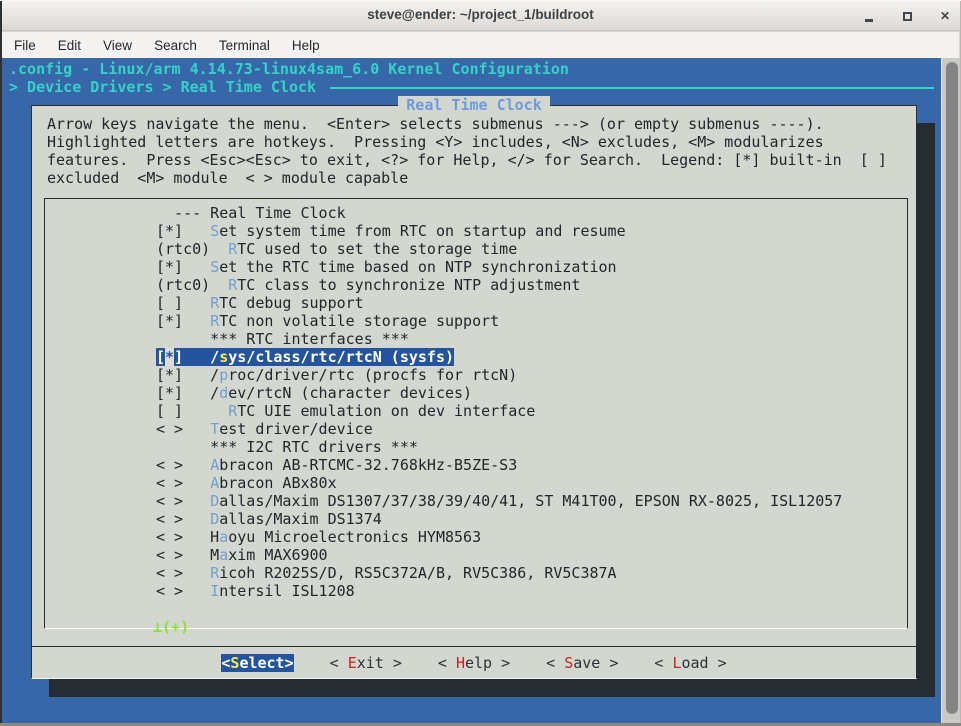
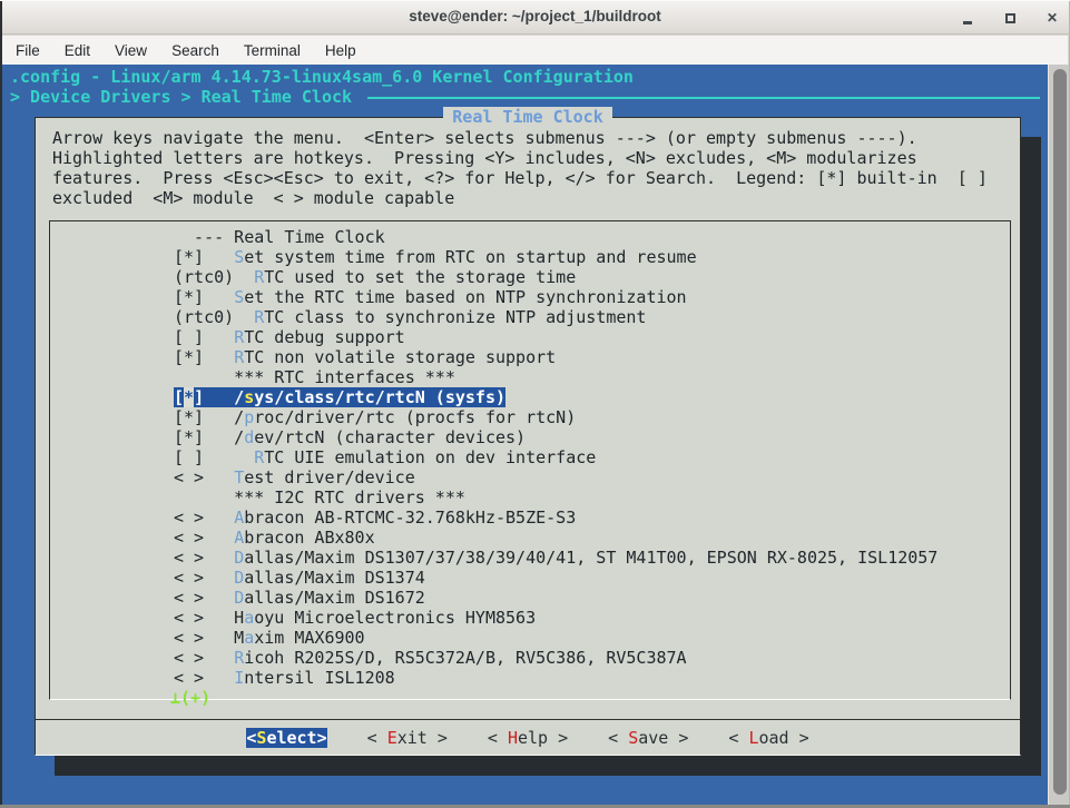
  steve@ender: ~/project_1/buildroot
  ✕
  File
  Edit
  View
  Search
  Terminal
  Help
  .config - Linux/arm 4.14.73-linux4sam_6.0 Kernel Configuration
  > Device Drivers > Real Time Clock
  Real Time Clock
  Arrow keys navigate the menu. <Enter> selects submenus ---> (or empty submenus ----).
  Highlighted letters are hotkeys. Pressing <Y> includes, <N> excludes, <M> modularizes
  features. Press <Esc><Esc> to exit, <?> for Help, </> for Search. Legend: [*] built-in [ ]
  excluded <M> module < > module capable
  --- Real Time Clock
  [*] Set system time from RTC on startup and resume
  (rtc0) RTC used to set the storage time
  [*] Set the RTC time based on NTP synchronization
  (rtc0) RTC class to synchronize NTP adjustment
  [ ] RTC debug support
  [*] RTC non volatile storage support
  *** RTC interfaces ***
  [*] /sys/class/rtc/rtcN (sysfs)
  [*] /proc/driver/rtc (procfs for rtcN)
  [*] /dev/rtcN (character devices)
  [ ] RTC UIE emulation on dev interface
  < > Test driver/device
  *** I2C RTC drivers ***
  < > Abracon AB-RTCMC-32.768kHz-B5ZE-S3
  < > Abracon ABx80x
  < > Dallas/Maxim DS1307/37/38/39/40/41, ST M41T00, EPSON RX-8025, ISL12057
  < > Dallas/Maxim DS1374
+ < > Dallas/Maxim DS1672
  < > Haoyu Microelectronics HYM8563
  < > Maxim MAX6900
  < > Ricoh R2025S/D, RS5C372A/B, RV5C386, RV5C387A
  < > Intersil ISL1208
  ⊥(+)
  <Select>
  < Exit >
  < Help >
  < Save >
  < Load >
